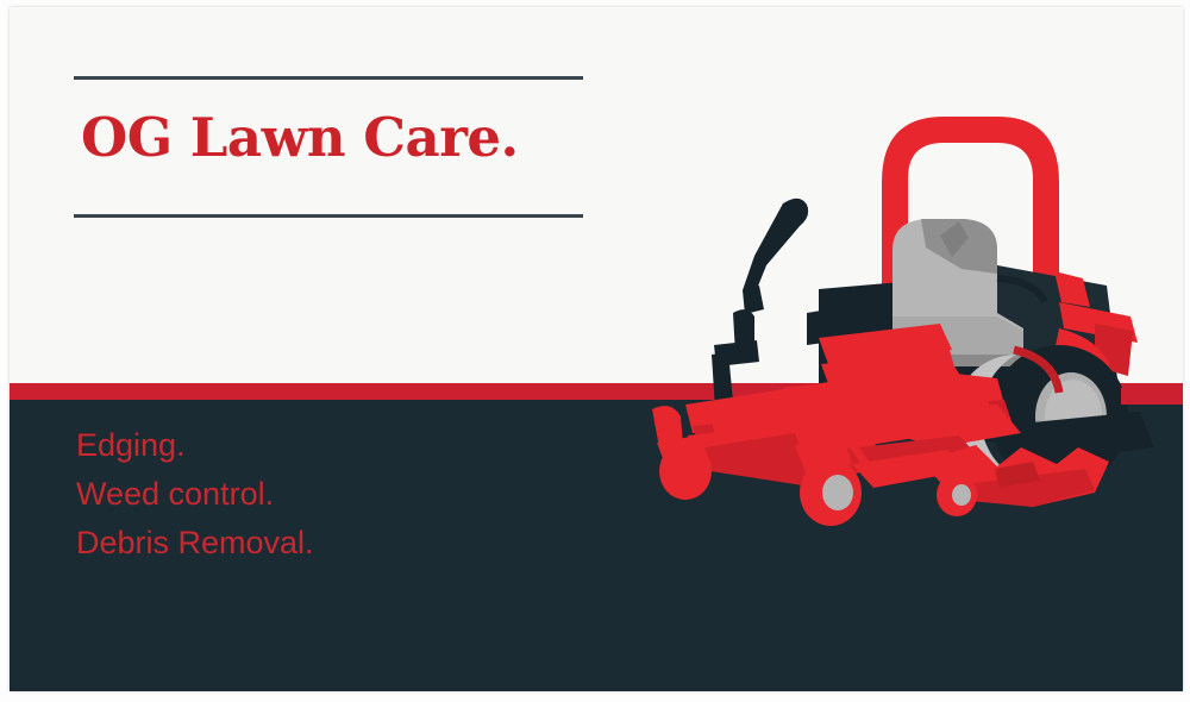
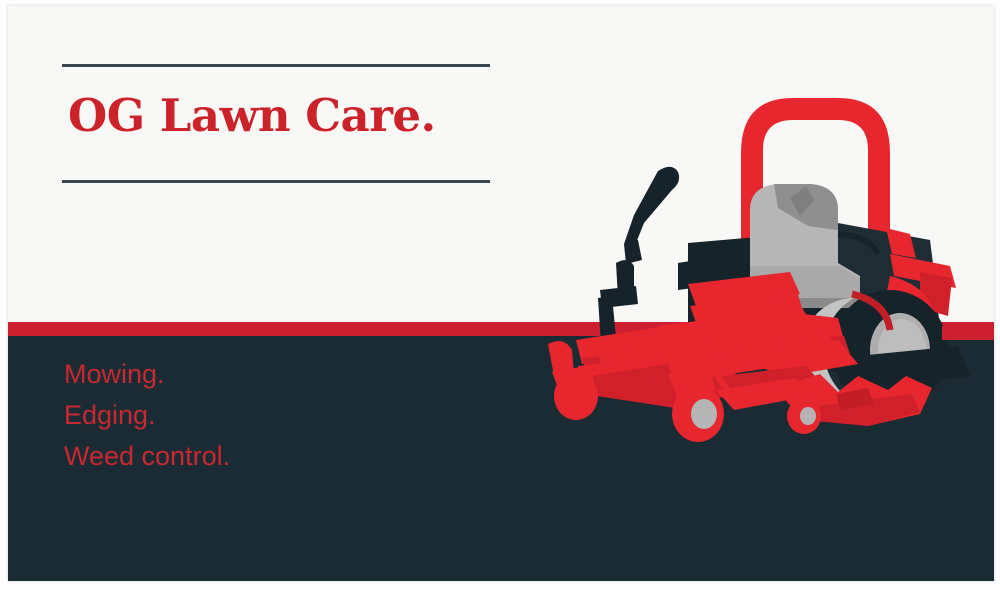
  OG Lawn Care.
+ Mowing.
  Edging.
  Weed control.
- Debris Removal.
